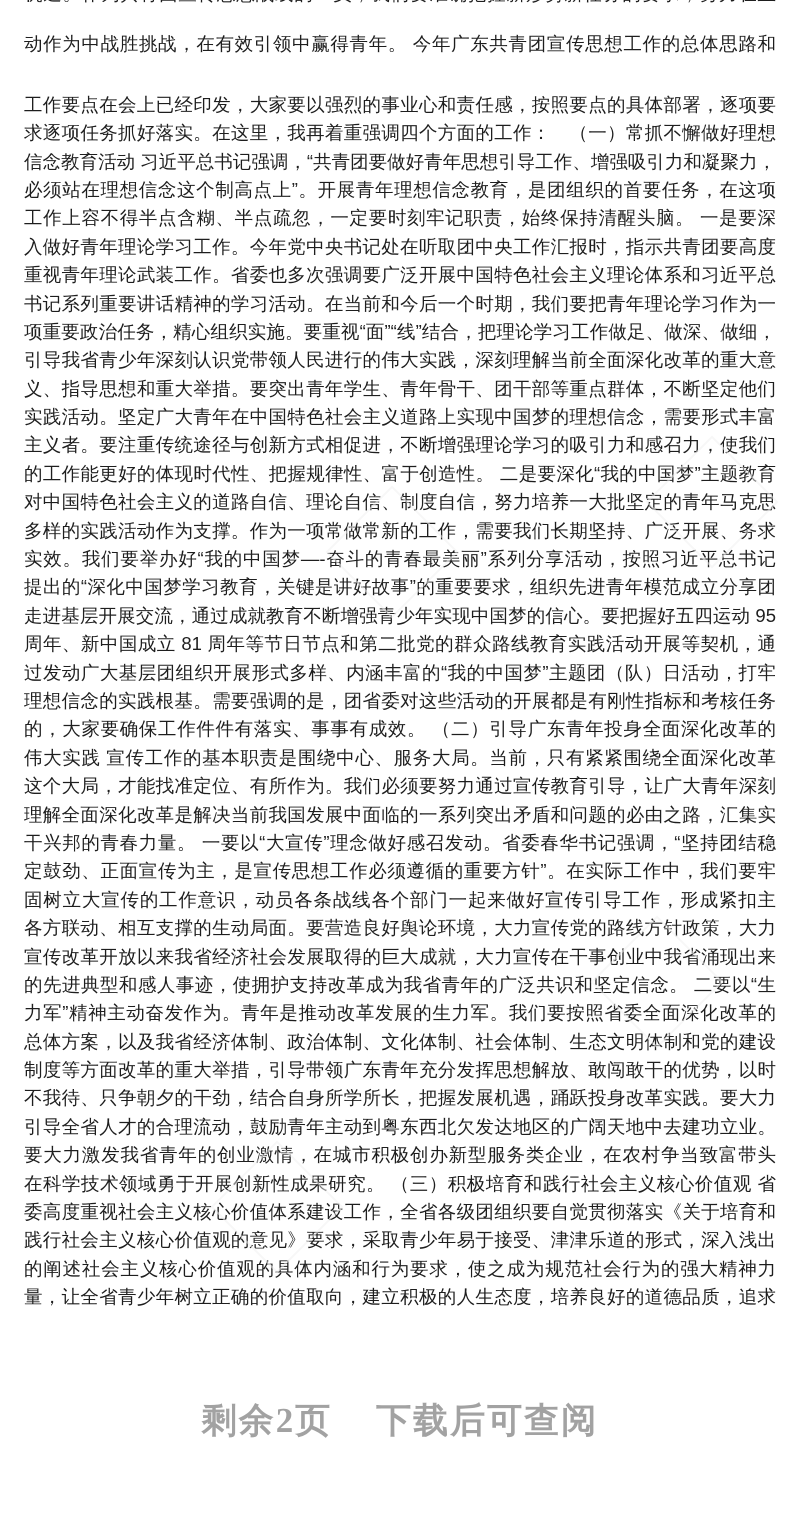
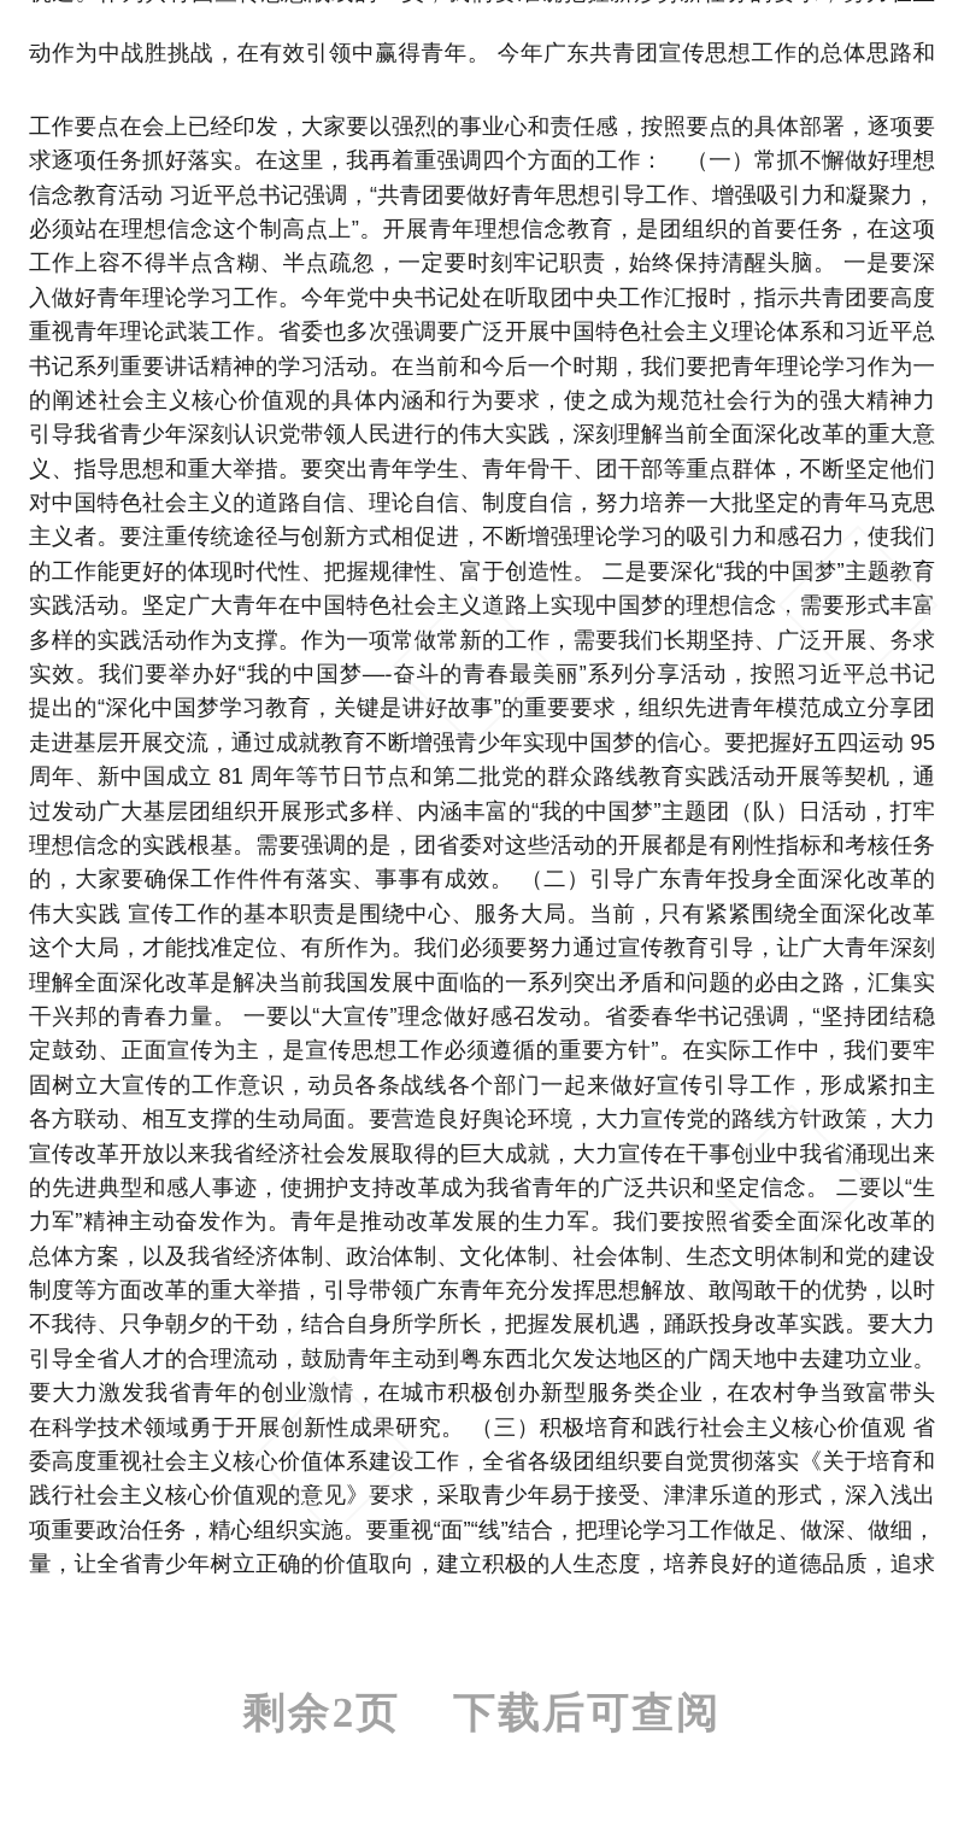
  动作为中战胜挑战，在有效引领中赢得青年。 今年广东共青团宣传思想工作的总体思路和
  工作要点在会上已经印发，大家要以强烈的事业心和责任感，按照要点的具体部署，逐项要
  求逐项任务抓好落实。在这里，我再着重强调四个方面的工作： （一）常抓不懈做好理想
  信念教育活动 习近平总书记强调，“共青团要做好青年思想引导工作、增强吸引力和凝聚力，
  必须站在理想信念这个制高点上”。开展青年理想信念教育，是团组织的首要任务，在这项
  工作上容不得半点含糊、半点疏忽，一定要时刻牢记职责，始终保持清醒头脑。 一是要深
  入做好青年理论学习工作。今年党中央书记处在听取团中央工作汇报时，指示共青团要高度
  重视青年理论武装工作。省委也多次强调要广泛开展中国特色社会主义理论体系和习近平总
  书记系列重要讲话精神的学习活动。在当前和今后一个时期，我们要把青年理论学习作为一
- 项重要政治任务，精心组织实施。要重视“面”“线”结合，把理论学习工作做足、做深、做细，
+ 的阐述社会主义核心价值观的具体内涵和行为要求，使之成为规范社会行为的强大精神力
  引导我省青少年深刻认识党带领人民进行的伟大实践，深刻理解当前全面深化改革的重大意
  义、指导思想和重大举措。要突出青年学生、青年骨干、团干部等重点群体，不断坚定他们
- 实践活动。坚定广大青年在中国特色社会主义道路上实现中国梦的理想信念，需要形式丰富
+ 对中国特色社会主义的道路自信、理论自信、制度自信，努力培养一大批坚定的青年马克思
  主义者。要注重传统途径与创新方式相促进，不断增强理论学习的吸引力和感召力，使我们
  的工作能更好的体现时代性、把握规律性、富于创造性。 二是要深化“我的中国梦”主题教育
- 对中国特色社会主义的道路自信、理论自信、制度自信，努力培养一大批坚定的青年马克思
+ 实践活动。坚定广大青年在中国特色社会主义道路上实现中国梦的理想信念，需要形式丰富
  多样的实践活动作为支撑。作为一项常做常新的工作，需要我们长期坚持、广泛开展、务求
  实效。我们要举办好“我的中国梦—-奋斗的青春最美丽”系列分享活动，按照习近平总书记
  提出的“深化中国梦学习教育，关键是讲好故事”的重要要求，组织先进青年模范成立分享团
  走进基层开展交流，通过成就教育不断增强青少年实现中国梦的信心。要把握好五四运动 95
  周年、新中国成立 81 周年等节日节点和第二批党的群众路线教育实践活动开展等契机，通
  过发动广大基层团组织开展形式多样、内涵丰富的“我的中国梦”主题团（队）日活动，打牢
  理想信念的实践根基。需要强调的是，团省委对这些活动的开展都是有刚性指标和考核任务
  的，大家要确保工作件件有落实、事事有成效。 （二）引导广东青年投身全面深化改革的
  伟大实践 宣传工作的基本职责是围绕中心、服务大局。当前，只有紧紧围绕全面深化改革
  这个大局，才能找准定位、有所作为。我们必须要努力通过宣传教育引导，让广大青年深刻
  理解全面深化改革是解决当前我国发展中面临的一系列突出矛盾和问题的必由之路，汇集实
  干兴邦的青春力量。 一要以“大宣传”理念做好感召发动。省委春华书记强调，“坚持团结稳
  定鼓劲、正面宣传为主，是宣传思想工作必须遵循的重要方针”。在实际工作中，我们要牢
  固树立大宣传的工作意识，动员各条战线各个部门一起来做好宣传引导工作，形成紧扣主
  各方联动、相互支撑的生动局面。要营造良好舆论环境，大力宣传党的路线方针政策，大力
  宣传改革开放以来我省经济社会发展取得的巨大成就，大力宣传在干事创业中我省涌现出来
  的先进典型和感人事迹，使拥护支持改革成为我省青年的广泛共识和坚定信念。 二要以“生
  力军”精神主动奋发作为。青年是推动改革发展的生力军。我们要按照省委全面深化改革的
  总体方案，以及我省经济体制、政治体制、文化体制、社会体制、生态文明体制和党的建设
  制度等方面改革的重大举措，引导带领广东青年充分发挥思想解放、敢闯敢干的优势，以时
  不我待、只争朝夕的干劲，结合自身所学所长，把握发展机遇，踊跃投身改革实践。要大力
  引导全省人才的合理流动，鼓励青年主动到粤东西北欠发达地区的广阔天地中去建功立业。
  要大力激发我省青年的创业激情，在城市积极创办新型服务类企业，在农村争当致富带头
  在科学技术领域勇于开展创新性成果研究。 （三）积极培育和践行社会主义核心价值观 省
  委高度重视社会主义核心价值体系建设工作，全省各级团组织要自觉贯彻落实《关于培育和
  践行社会主义核心价值观的意见》要求，采取青少年易于接受、津津乐道的形式，深入浅出
- 的阐述社会主义核心价值观的具体内涵和行为要求，使之成为规范社会行为的强大精神力
+ 项重要政治任务，精心组织实施。要重视“面”“线”结合，把理论学习工作做足、做深、做细，
  量，让全省青少年树立正确的价值取向，建立积极的人生态度，培养良好的道德品质，追求
  剩余2页
  下载后可查阅
